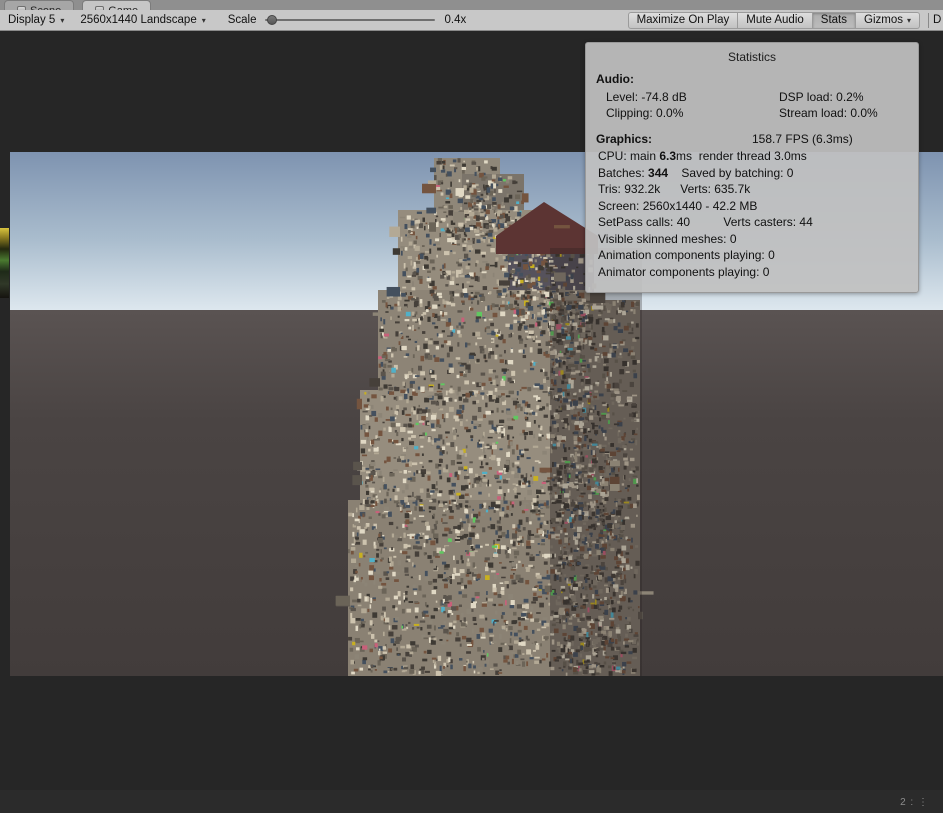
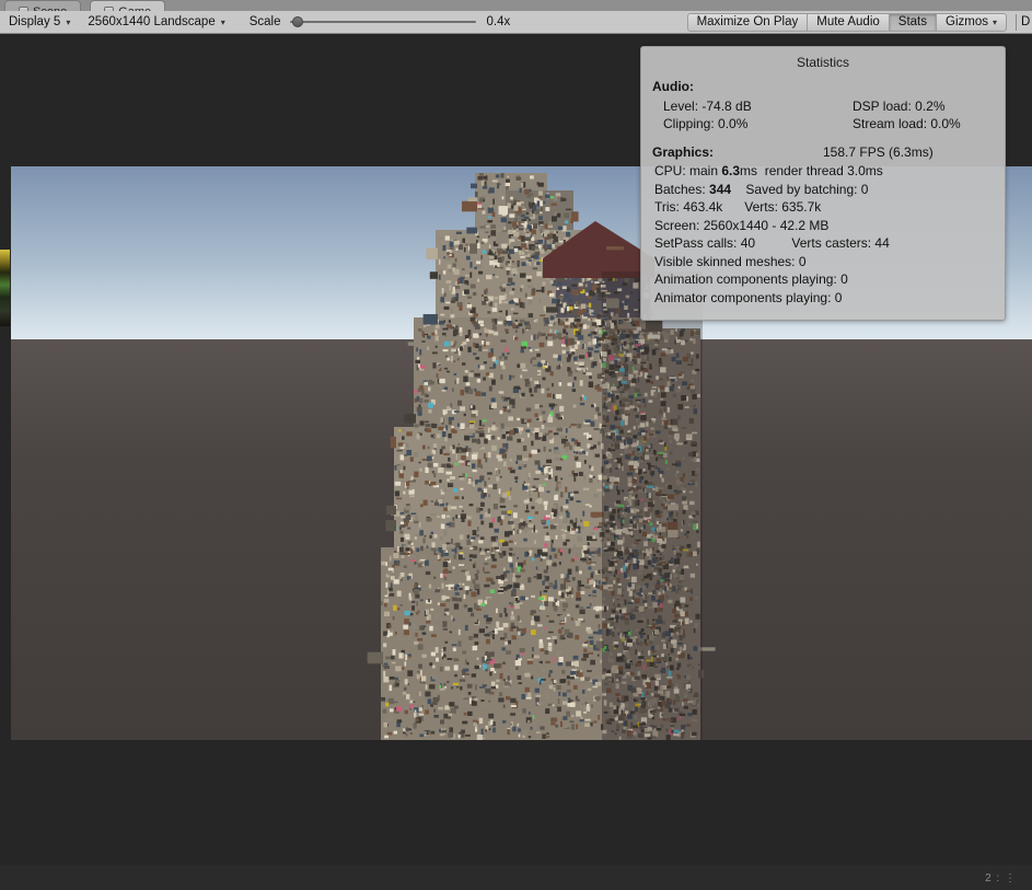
  Display 5
  ▾
  2560x1440 Landscape
  ▾
  Scale
  0.4x
  Maximize On Play
  Mute Audio
  Stats
  Gizmos
  ▾
  D
  Statistics
  Audio:
  Level: -74.8 dB
  DSP load: 0.2%
  Clipping: 0.0%
  Stream load: 0.0%
  Graphics:
  158.7 FPS (6.3ms)
  CPU: main 6.3ms render thread 3.0ms
  Batches: 344 Saved by batching: 0
- Tris: 932.2k Verts: 635.7k
+ Tris: 463.4k Verts: 635.7k
  Screen: 2560x1440 - 42.2 MB
  SetPass calls: 40 Verts casters: 44
  Visible skinned meshes: 0
  Animation components playing: 0
  Animator components playing: 0
  2 : ⋮
